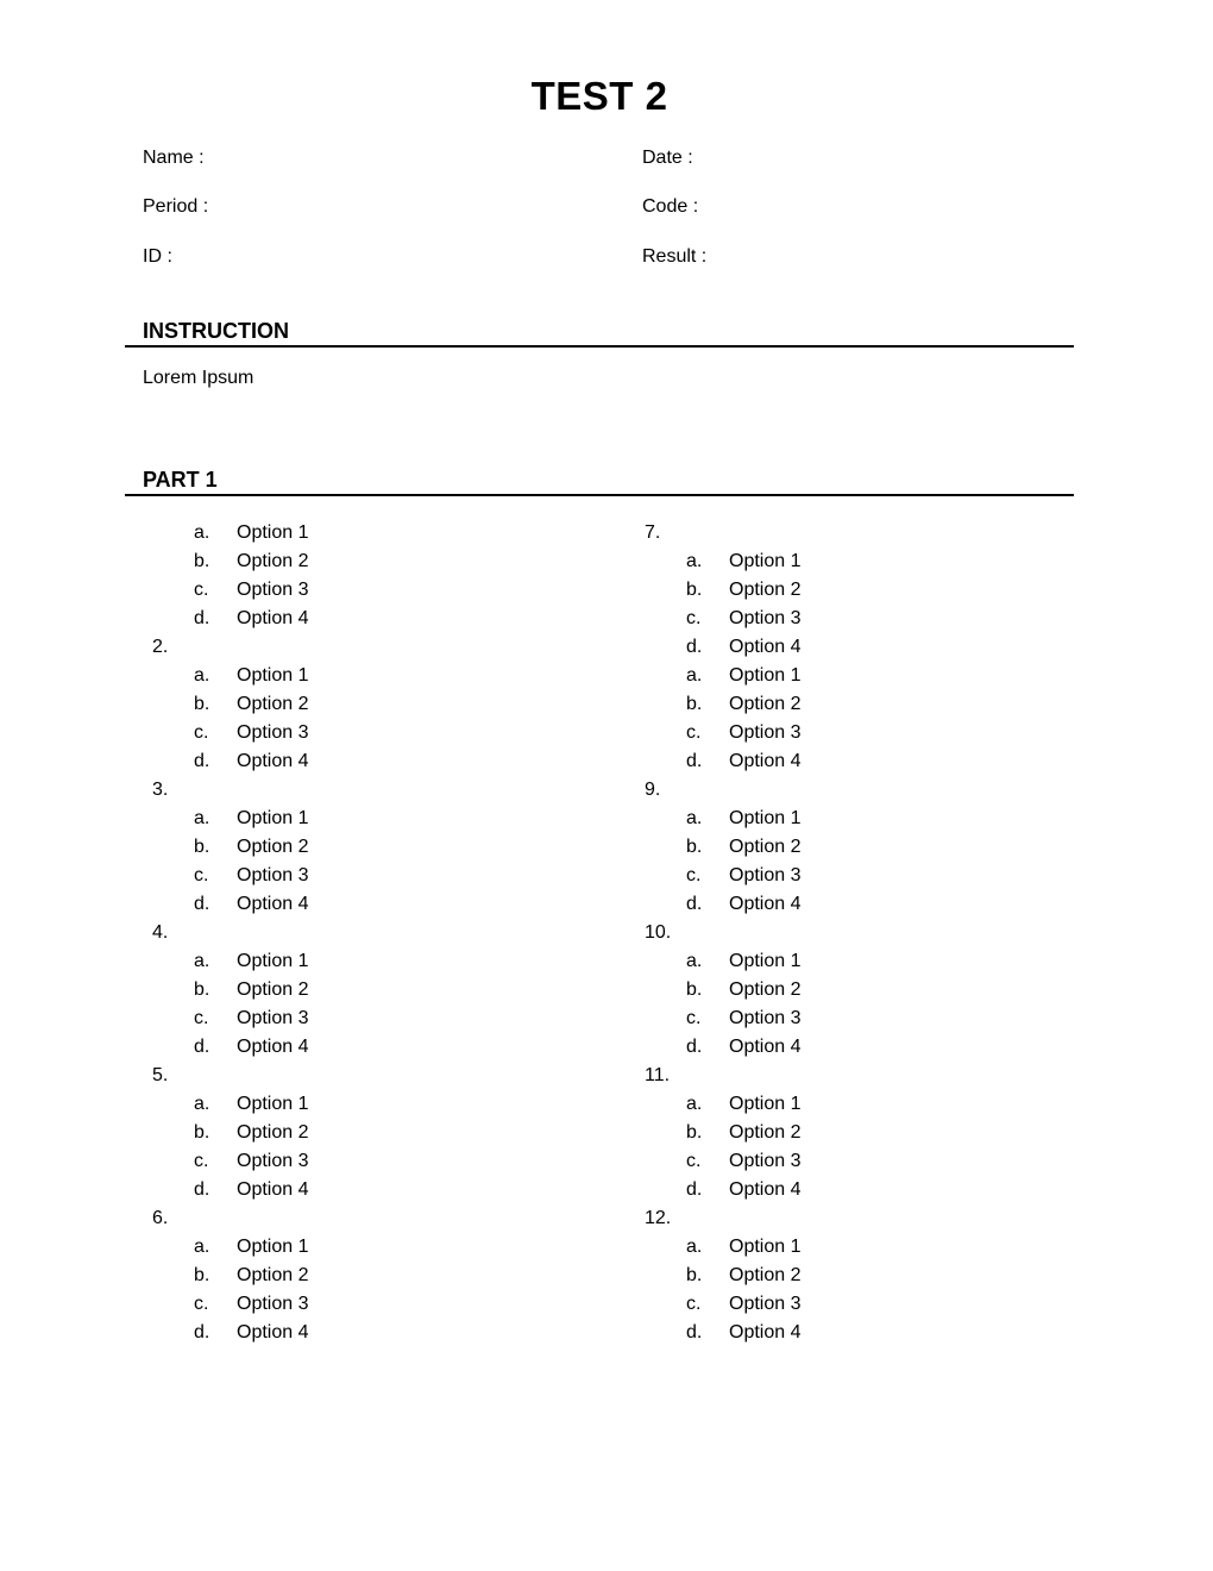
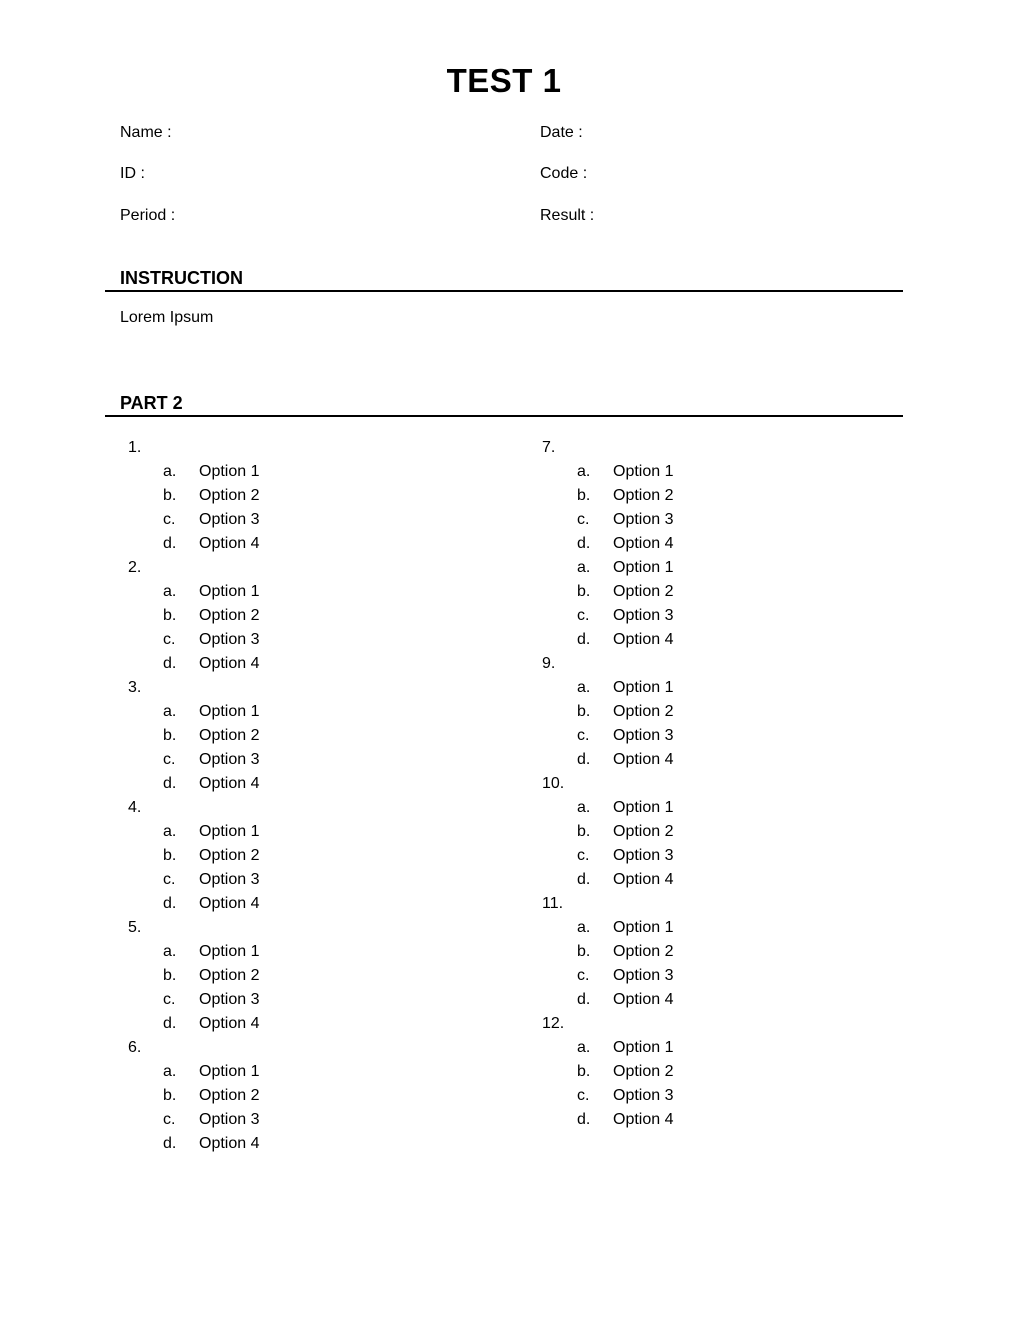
- TEST 2
+ TEST 1
  Name :
  Date :
- Period :
+ ID :
  Code :
- ID :
+ Period :
  Result :
  INSTRUCTION
  Lorem Ipsum
- PART 1
+ PART 2
+ 1.
  a. Option 1
  b. Option 2
  c. Option 3
  d. Option 4
  2.
  a. Option 1
  b. Option 2
  c. Option 3
  d. Option 4
  3.
  a. Option 1
  b. Option 2
  c. Option 3
  d. Option 4
  4.
  a. Option 1
  b. Option 2
  c. Option 3
  d. Option 4
  5.
  a. Option 1
  b. Option 2
  c. Option 3
  d. Option 4
  6.
  a. Option 1
  b. Option 2
  c. Option 3
  d. Option 4
  7.
  a. Option 1
  b. Option 2
  c. Option 3
  d. Option 4
  a. Option 1
  b. Option 2
  c. Option 3
  d. Option 4
  9.
  a. Option 1
  b. Option 2
  c. Option 3
  d. Option 4
  10.
  a. Option 1
  b. Option 2
  c. Option 3
  d. Option 4
  11.
  a. Option 1
  b. Option 2
  c. Option 3
  d. Option 4
  12.
  a. Option 1
  b. Option 2
  c. Option 3
  d. Option 4
